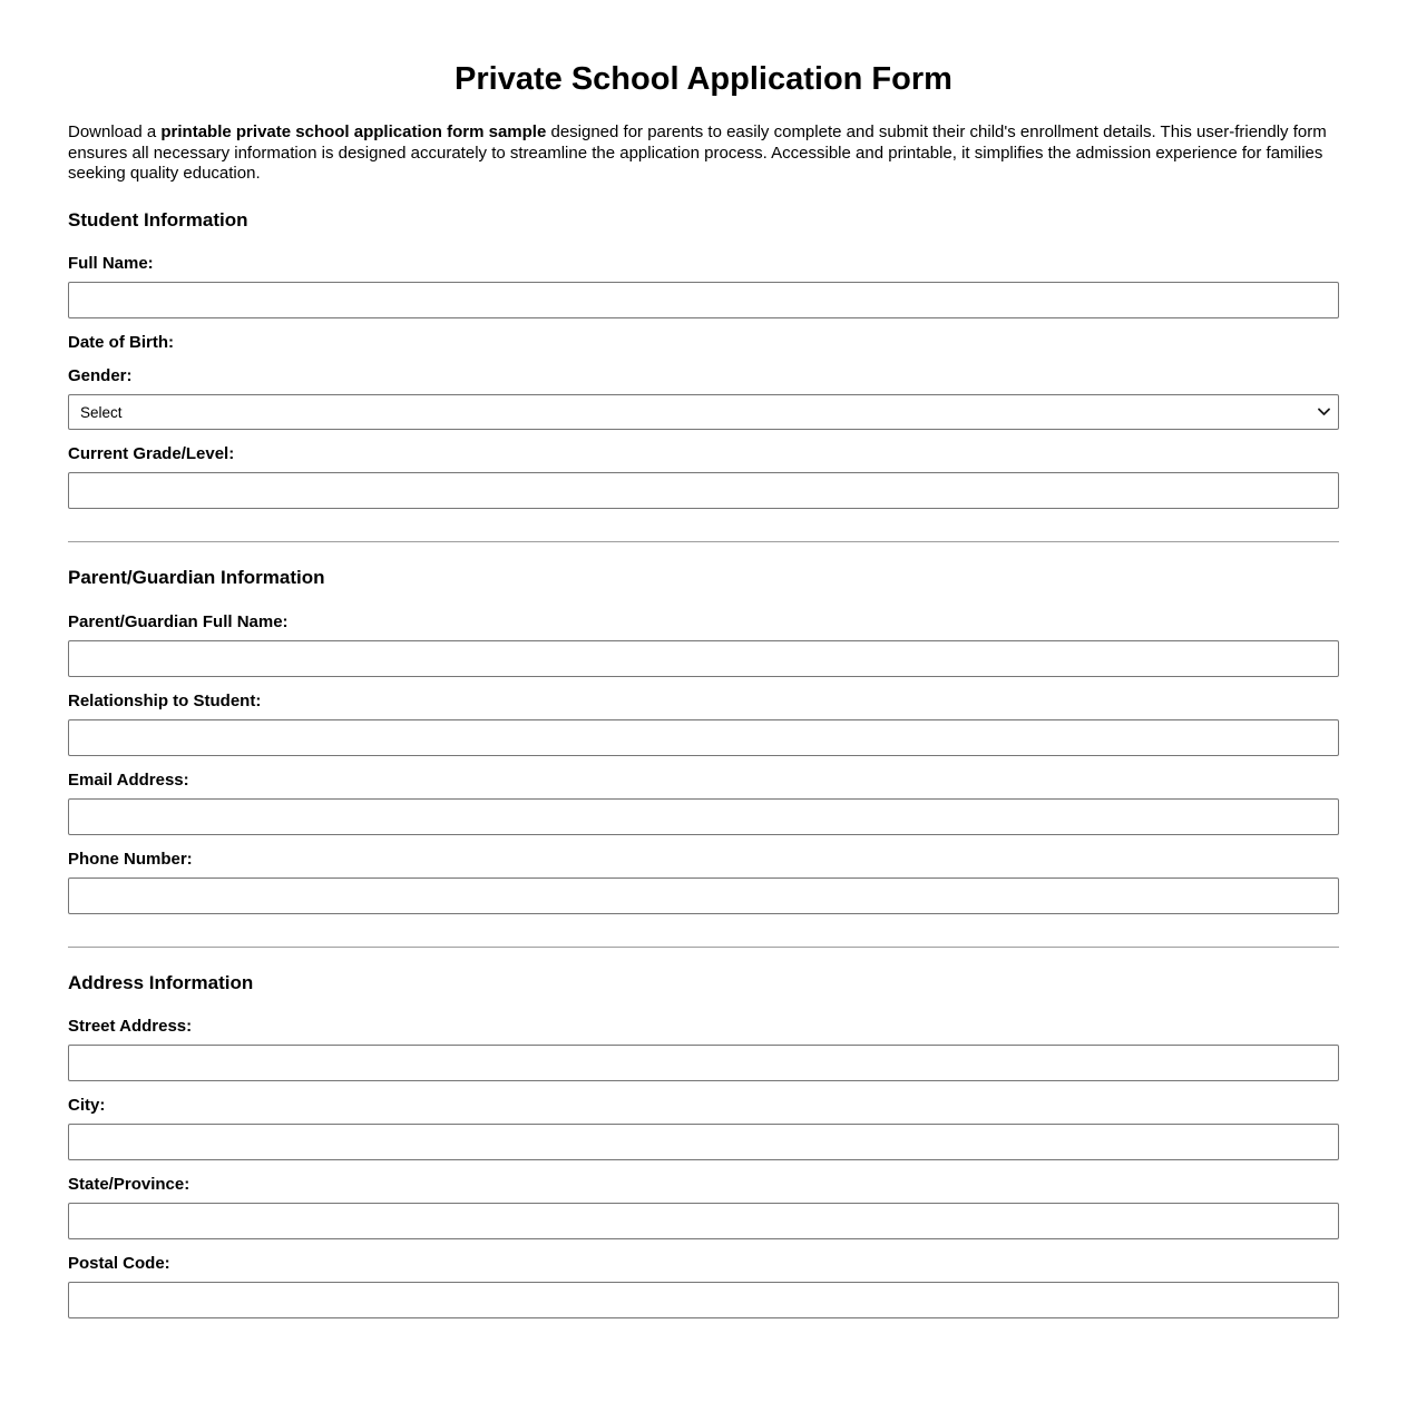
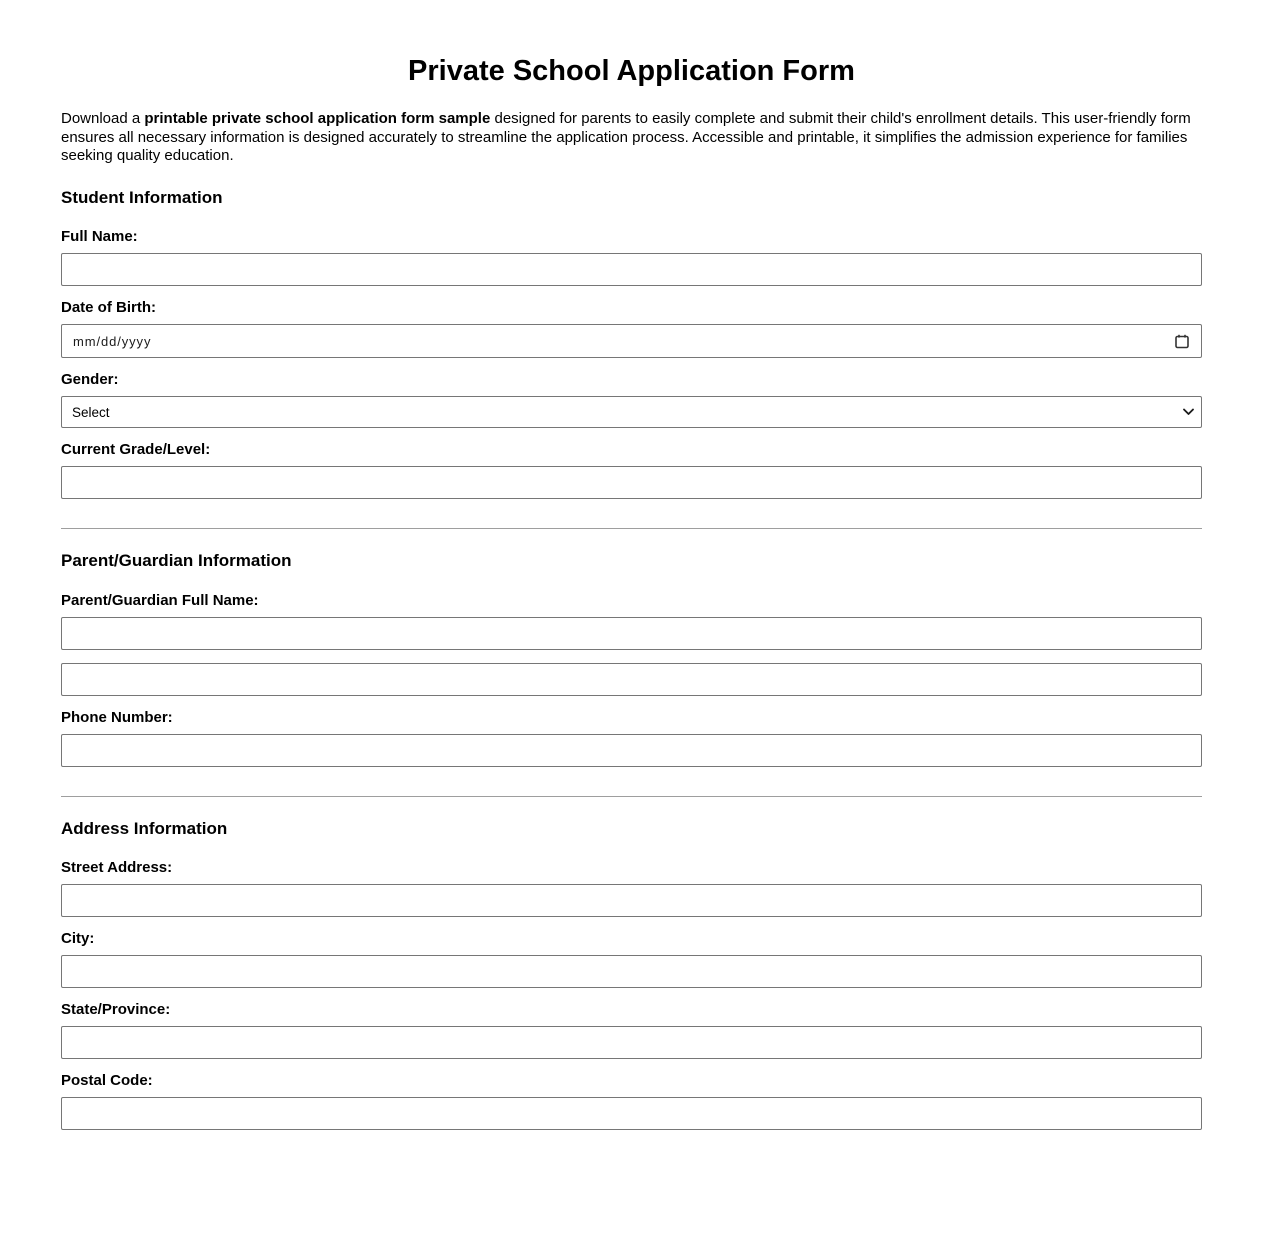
  Private School Application Form
  Download a printable private school application form sample designed for parents to easily complete and submit their child's enrollment details. This user-friendly form ensures all necessary information is designed accurately to streamline the application process. Accessible and printable, it simplifies the admission experience for families seeking quality education.
  Student Information
  Full Name:
  Date of Birth:
+ mm/dd/yyyy
  Gender:
  Select
  Current Grade/Level:
  Parent/Guardian Information
  Parent/Guardian Full Name:
- Relationship to Student:
- Email Address:
  Phone Number:
  Address Information
  Street Address:
  City:
  State/Province:
  Postal Code:
